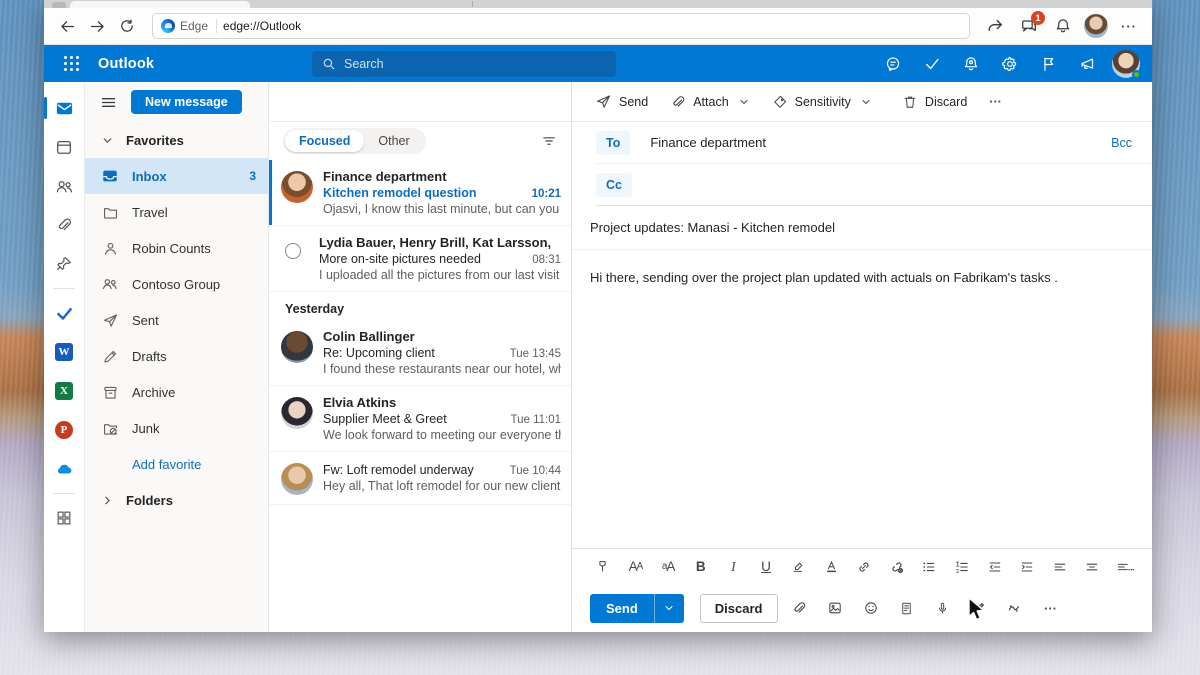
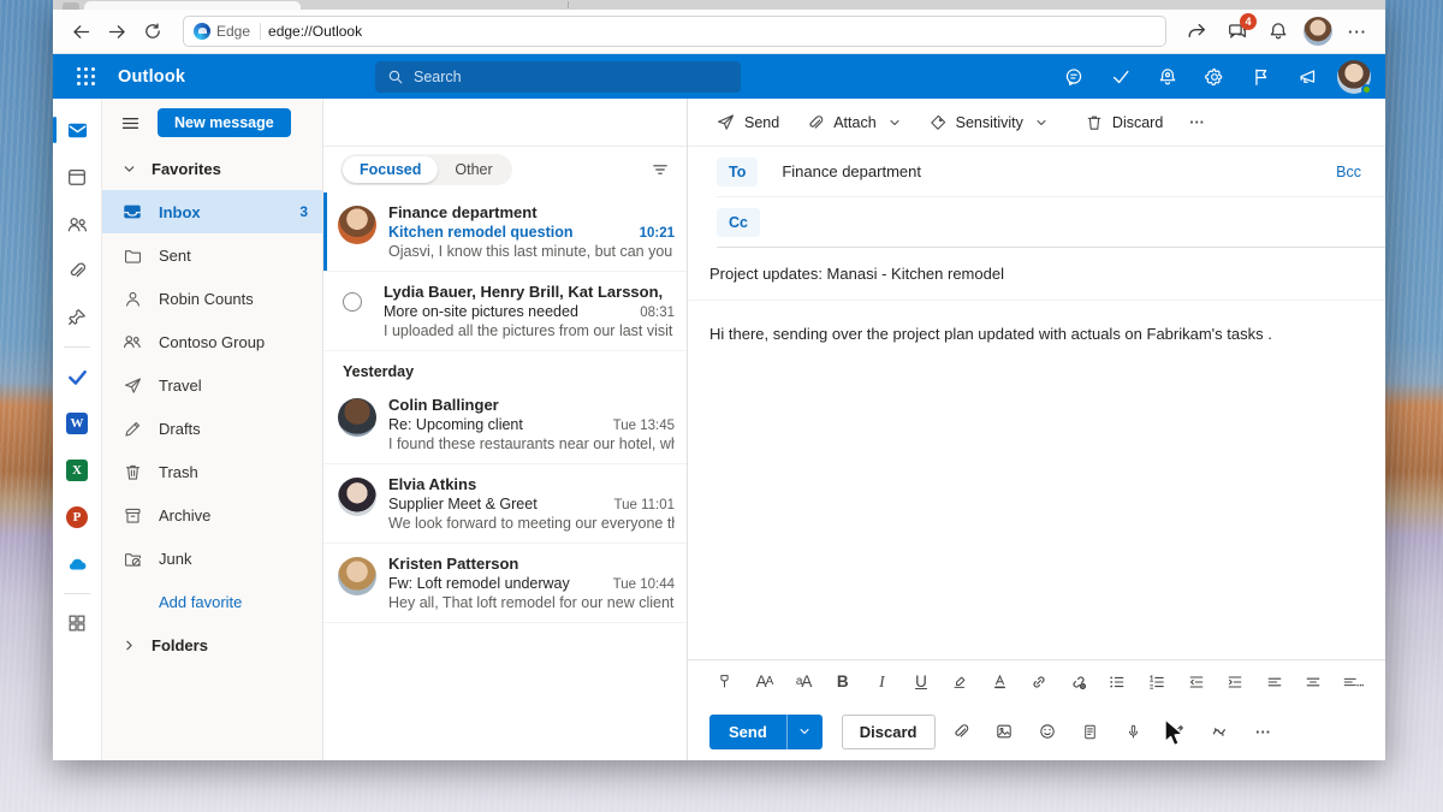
  Edge
  edge://Outlook
- 1
+ 4
  ···
  Outlook
  Search
  W
  X
  P
  New message
  Favorites
  Inbox
  3
- Travel
+ Sent
  Robin Counts
  Contoso Group
- Sent
+ Travel
  Drafts
+ Trash
  Archive
  Junk
  Add favorite
  Folders
  Focused
  Other
  Finance department
  Kitchen remodel question
  10:21
  Ojasvi, I know this last minute, but can you
  Lydia Bauer, Henry Brill, Kat Larsson,
  More on-site pictures needed
  08:31
  I uploaded all the pictures from our last visit
  Yesterday
  Colin Ballinger
  Re: Upcoming client
  Tue 13:45
  I found these restaurants near our hotel, w
  Elvia Atkins
  Supplier Meet & Greet
  Tue 11:01
  We look forward to meeting our everyone t
+ Kristen Patterson
  Fw: Loft remodel underway
  Tue 10:44
  Hey all, That loft remodel for our new client
  Send
  Attach
  Sensitivity
  Discard
  ···
  To
  Finance department
  Bcc
  Cc
  Project updates: Manasi - Kitchen remodel
  Hi there, sending over the project plan updated with actuals on Fabrikam's tasks .
  A
  A
  a
  A
  B
  I
  U
  Send
  Discard
  ···
